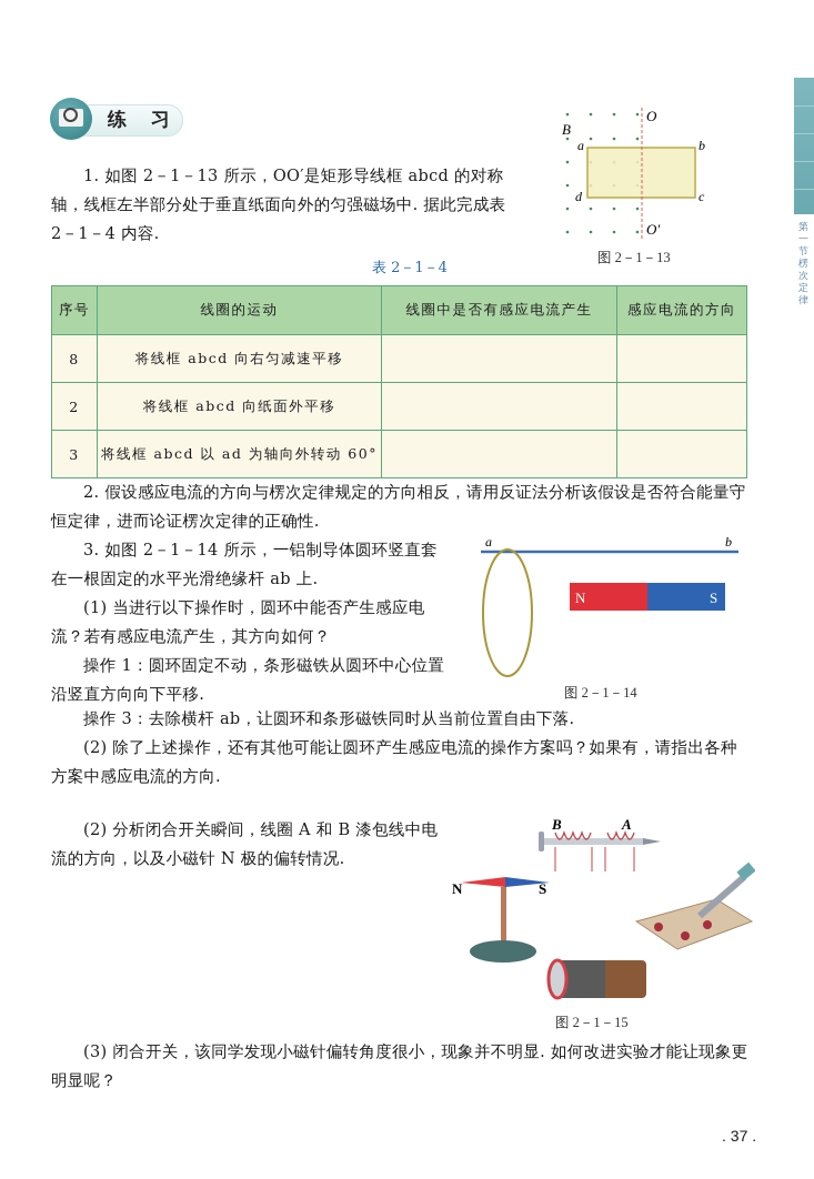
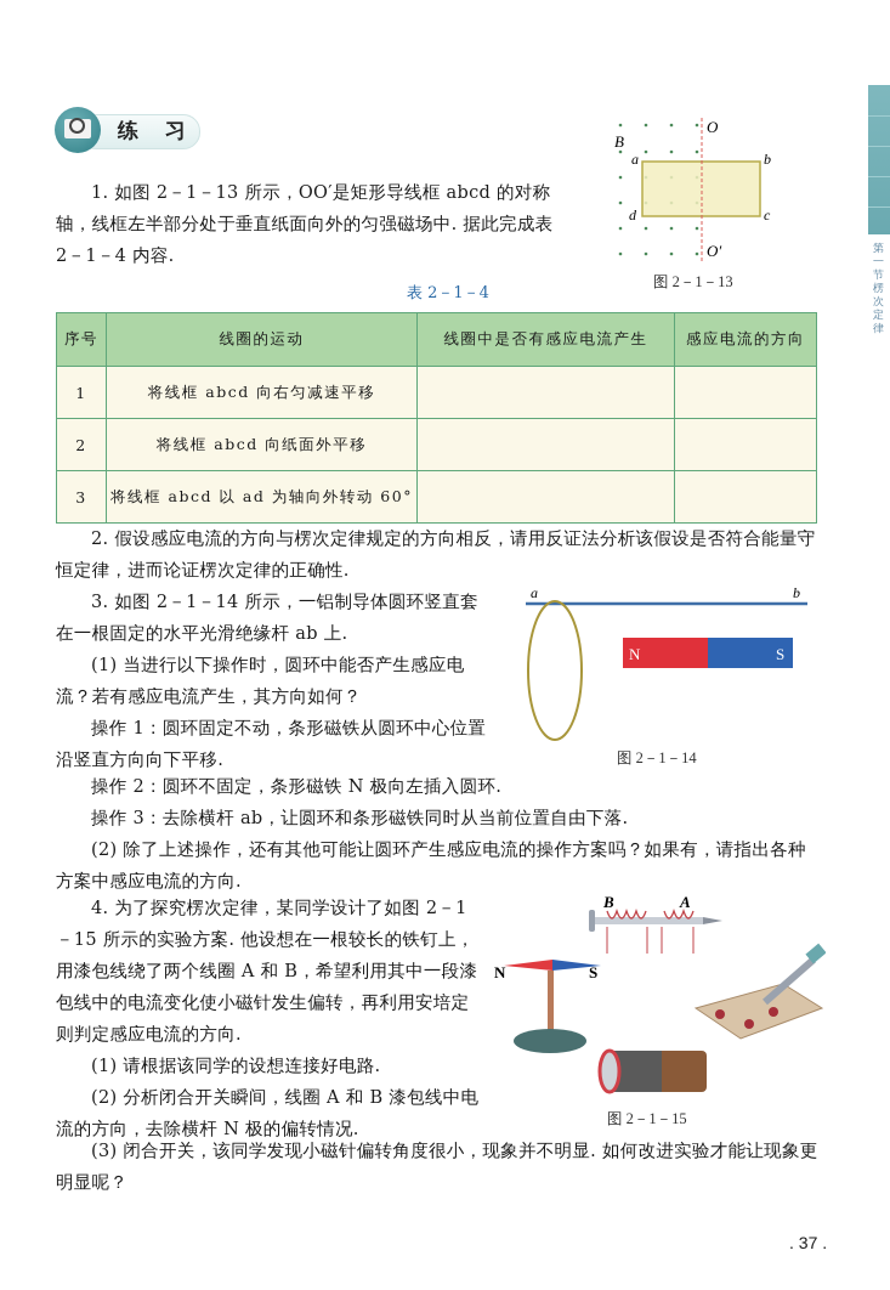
  第一节 楞次定律
  练 习
  1. 如图 2－1－13 所示，OO′是矩形导线框 abcd 的对称轴，线框左半部分处于垂直纸面向外的匀强磁场中. 据此完成表 2－1－4 内容.
  B
  O
  O′
  a
  b
  c
  d
  图 2－1－13
  表 2－1－4
  序号	线圈的运动	线圈中是否有感应电流产生	感应电流的方向
- 8	将线框 abcd 向右匀减速平移
+ 1	将线框 abcd 向右匀减速平移
  2	将线框 abcd 向纸面外平移
  3	将线框 abcd 以 ad 为轴向外转动 60°
  2. 假设感应电流的方向与楞次定律规定的方向相反，请用反证法分析该假设是否符合能量守恒定律，进而论证楞次定律的正确性.
  3. 如图 2－1－14 所示，一铝制导体圆环竖直套在一根固定的水平光滑绝缘杆 ab 上.
  (1) 当进行以下操作时，圆环中能否产生感应电流？若有感应电流产生，其方向如何？
  操作 1：圆环固定不动，条形磁铁从圆环中心位置沿竖直方向向下平移.
+ 操作 2：圆环不固定，条形磁铁 N 极向左插入圆环.
  操作 3：去除横杆 ab，让圆环和条形磁铁同时从当前位置自由下落.
  (2) 除了上述操作，还有其他可能让圆环产生感应电流的操作方案吗？如果有，请指出各种方案中感应电流的方向.
  a
  b
  N
  S
  图 2－1－14
+ 4. 为了探究楞次定律，某同学设计了如图 2－1－15 所示的实验方案. 他设想在一根较长的铁钉上，用漆包线绕了两个线圈 A 和 B，希望利用其中一段漆包线中的电流变化使小磁针发生偏转，再利用安培定则判定感应电流的方向.
+ (1) 请根据该同学的设想连接好电路.
- (2) 分析闭合开关瞬间，线圈 A 和 B 漆包线中电流的方向，以及小磁针 N 极的偏转情况.
+ (2) 分析闭合开关瞬间，线圈 A 和 B 漆包线中电流的方向，去除横杆 N 极的偏转情况.
  (3) 闭合开关，该同学发现小磁针偏转角度很小，现象并不明显. 如何改进实验才能让现象更明显呢？
  B
  A
  N
  S
  图 2－1－15
  . 37 .
